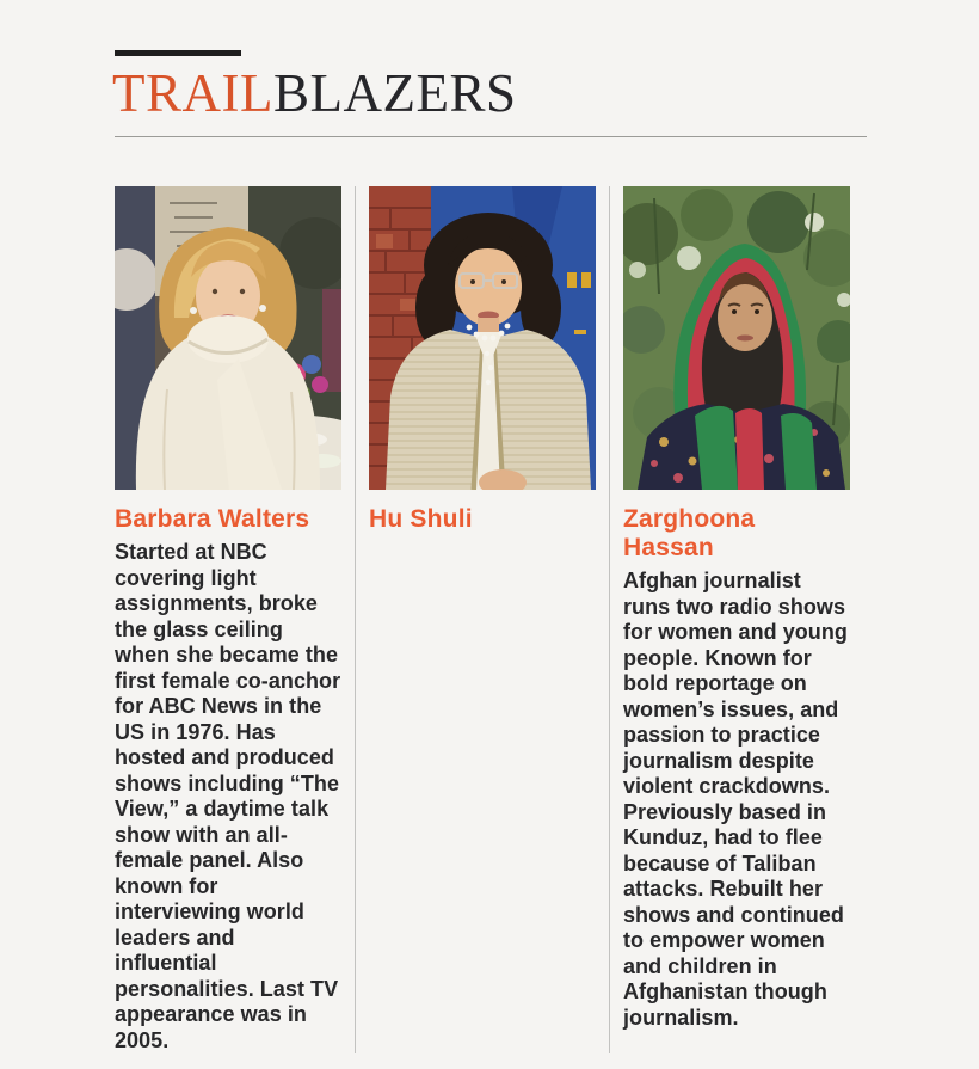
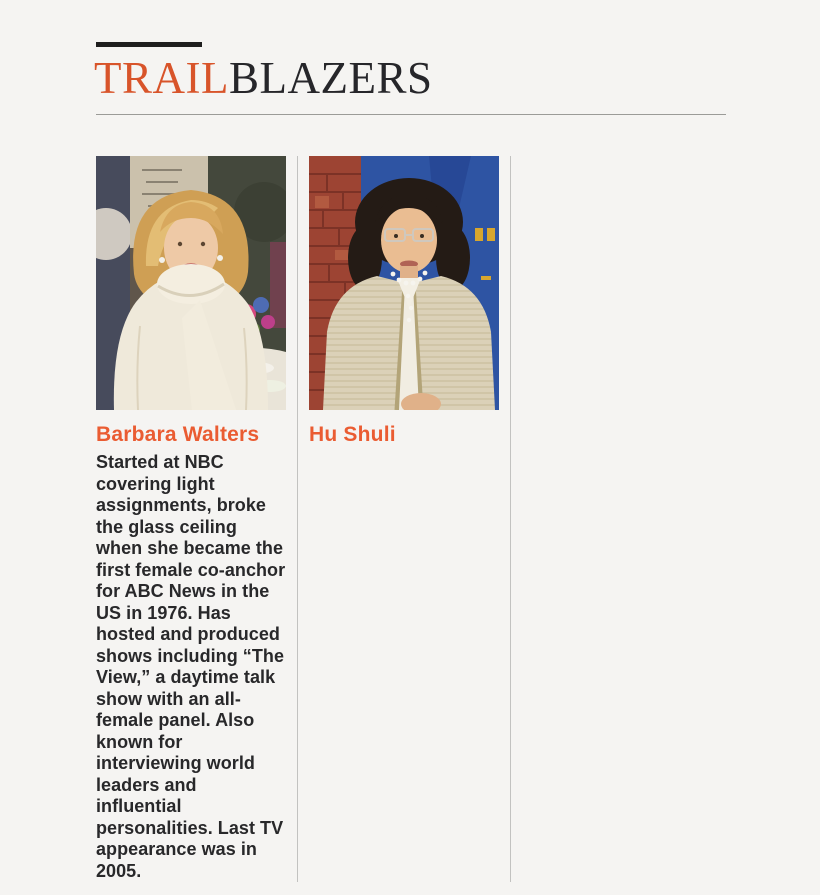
  TRAILBLAZERS
  Barbara Walters
  Started at NBC covering light assignments, broke the glass ceiling when she became the first female co-anchor for ABC News in the US in 1976. Has hosted and produced shows including “The View,” a daytime talk show with an all-female panel. Also known for interviewing world leaders and influential personalities. Last TV appearance was in 2005.
  Hu Shuli
- Zarghoona Hassan
- Afghan journalist runs two radio shows for women and young people. Known for bold reportage on women’s issues, and passion to practice journalism despite violent crackdowns. Previously based in Kunduz, had to flee because of Taliban attacks. Rebuilt her shows and continued to empower women and children in Afghanistan though journalism.
